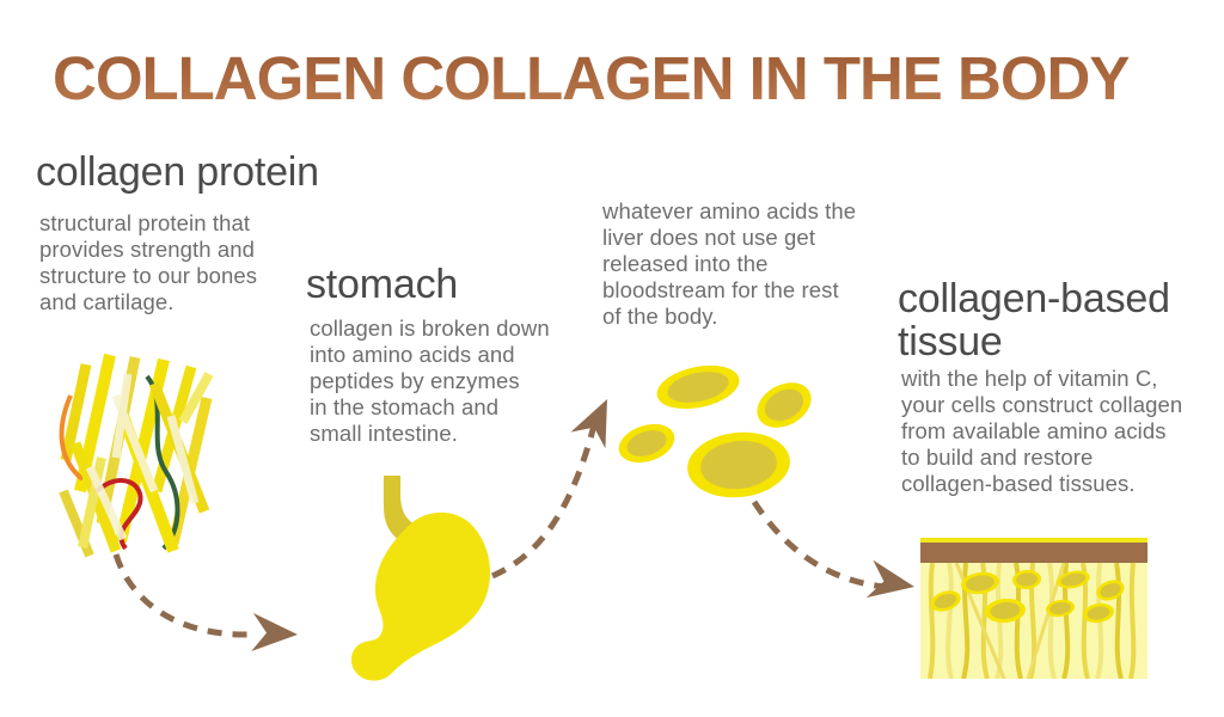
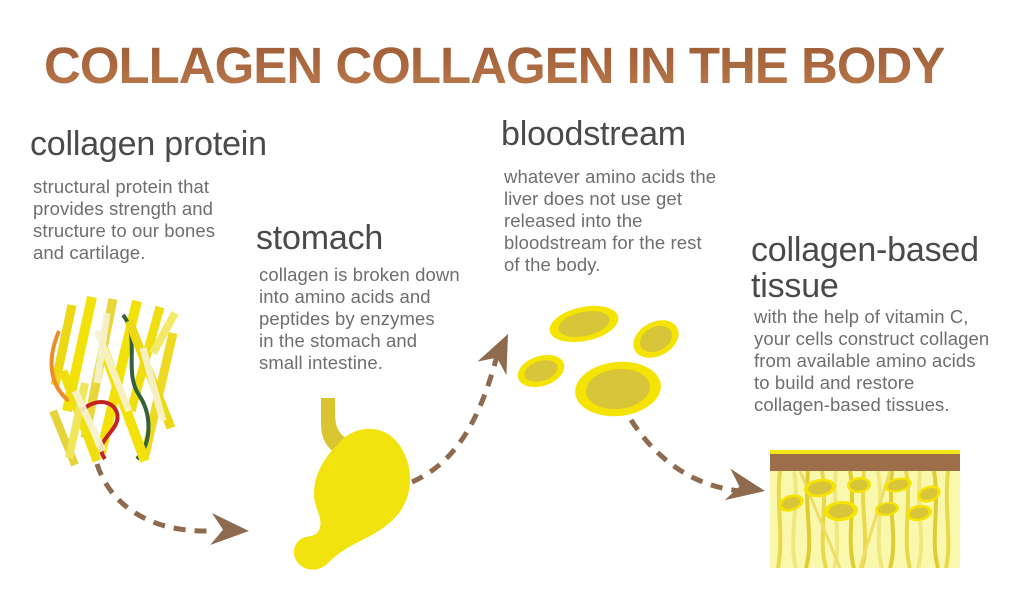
  COLLAGEN COLLAGEN IN THE BODY
  collagen protein
  structural protein that
  provides strength and
  structure to our bones
  and cartilage.
  stomach
  collagen is broken down
  into amino acids and
  peptides by enzymes
  in the stomach and
  small intestine.
+ bloodstream
  whatever amino acids the
  liver does not use get
  released into the
  bloodstream for the rest
  of the body.
  collagen-based
  tissue
  with the help of vitamin C,
  your cells construct collagen
  from available amino acids
  to build and restore
  collagen-based tissues.
